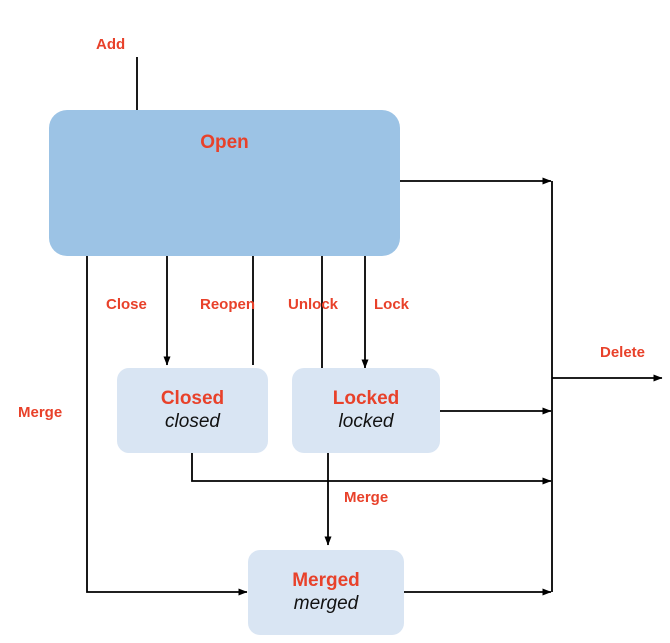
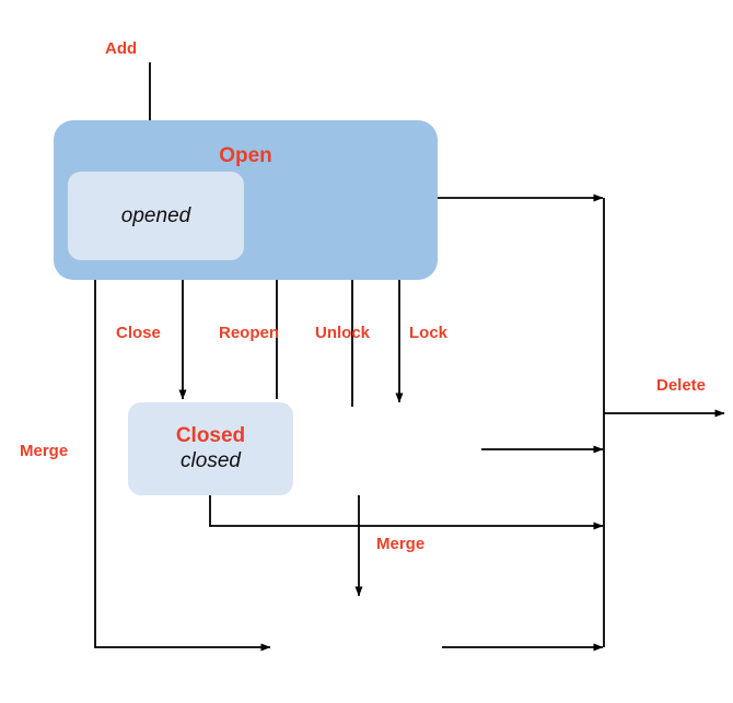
  Open
+ opened
  Closed
  closed
- Locked
- locked
- Merged
- merged
  Add
  Close
  Reopen
  Unlock
  Lock
  Merge
  Merge
  Delete
